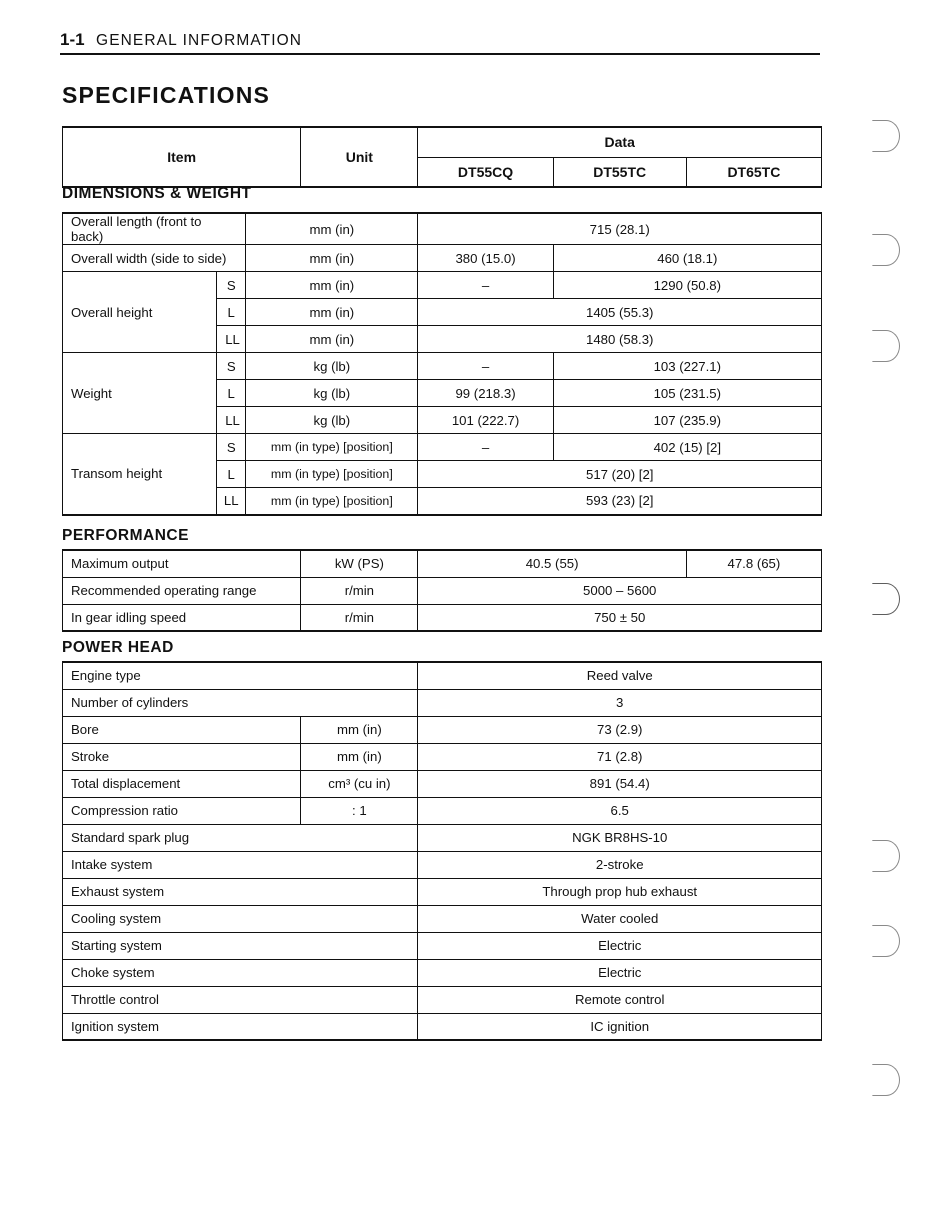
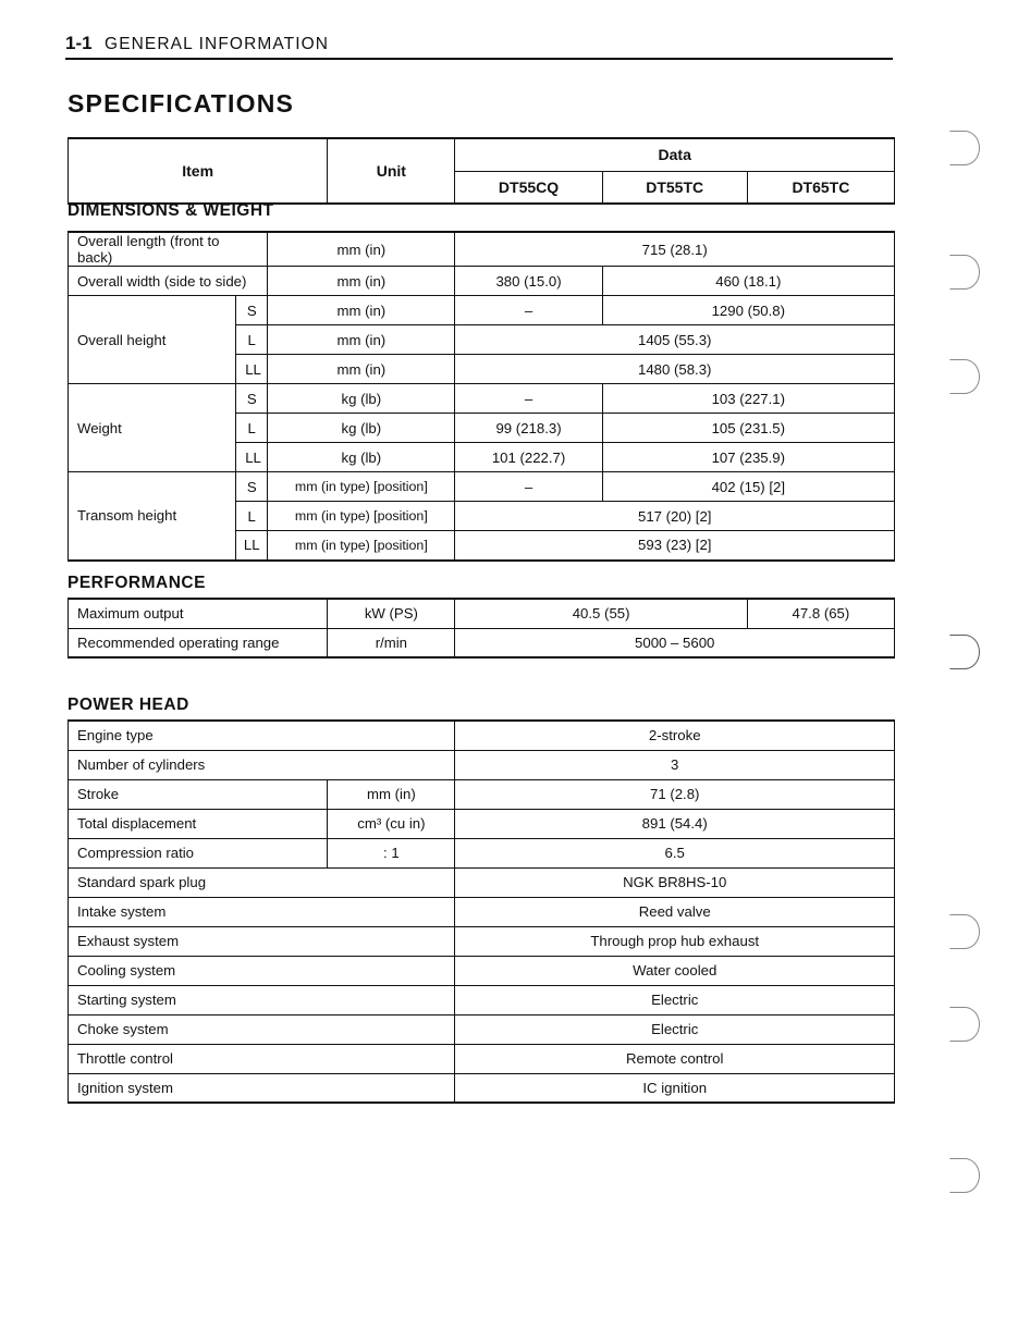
  1-1 GENERAL INFORMATION
  SPECIFICATIONS
  Item	Unit	Data
  DT55CQ	DT55TC	DT65TC
  DIMENSIONS & WEIGHT
  Overall length (front to back)	mm (in)	715 (28.1)
  Overall width (side to side)	mm (in)	380 (15.0)	460 (18.1)
  Overall height	S	mm (in)	–	1290 (50.8)
  L	mm (in)	1405 (55.3)
  LL	mm (in)	1480 (58.3)
  Weight	S	kg (lb)	–	103 (227.1)
  L	kg (lb)	99 (218.3)	105 (231.5)
  LL	kg (lb)	101 (222.7)	107 (235.9)
  Transom height	S	mm (in type) [position]	–	402 (15) [2]
  L	mm (in type) [position]	517 (20) [2]
  LL	mm (in type) [position]	593 (23) [2]
  PERFORMANCE
  Maximum output	kW (PS)	40.5 (55)	47.8 (65)
  Recommended operating range	r/min	5000 – 5600
- In gear idling speed	r/min	750 ± 50
  POWER HEAD
- Engine type	Reed valve
+ Engine type	2-stroke
  Number of cylinders	3
- Bore	mm (in)	73 (2.9)
  Stroke	mm (in)	71 (2.8)
  Total displacement	cm³ (cu in)	891 (54.4)
  Compression ratio	: 1	6.5
  Standard spark plug	NGK BR8HS-10
- Intake system	2-stroke
+ Intake system	Reed valve
  Exhaust system	Through prop hub exhaust
  Cooling system	Water cooled
  Starting system	Electric
  Choke system	Electric
  Throttle control	Remote control
  Ignition system	IC ignition
